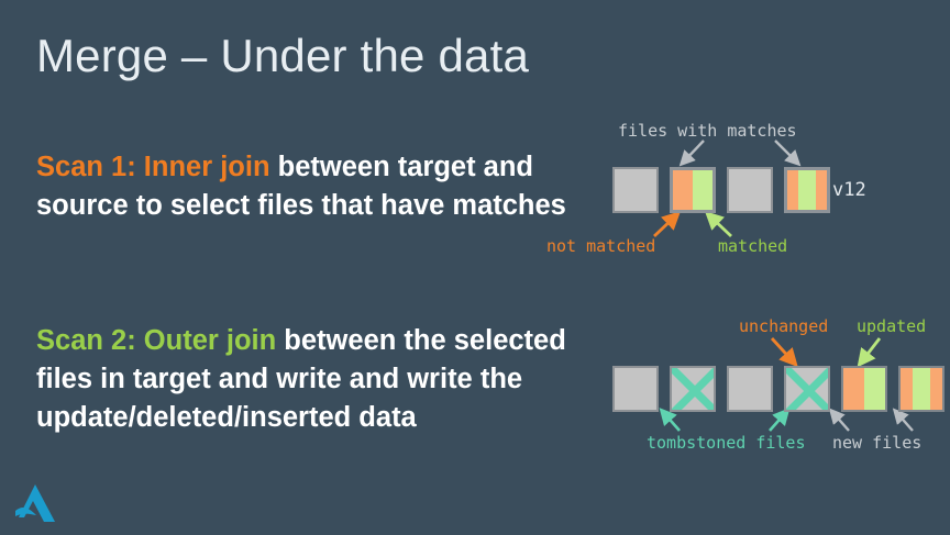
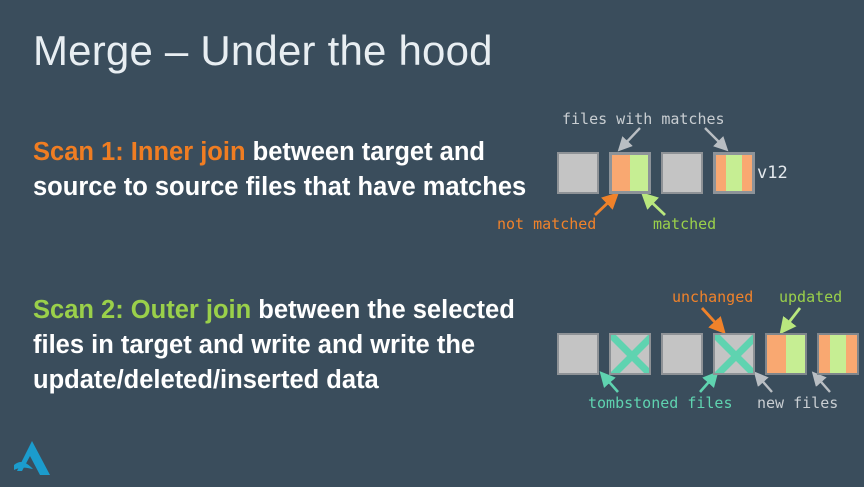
- Merge – Under the data
+ Merge – Under the hood
- Scan 1: Inner join between target and source to select files that have matches
+ Scan 1: Inner join between target and source to source files that have matches
  Scan 2: Outer join between the selected files in target and write and write the update/deleted/inserted data
  files with matches
  v12
  not matched
  matched
  unchanged
  updated
  tombstoned files
  new files
